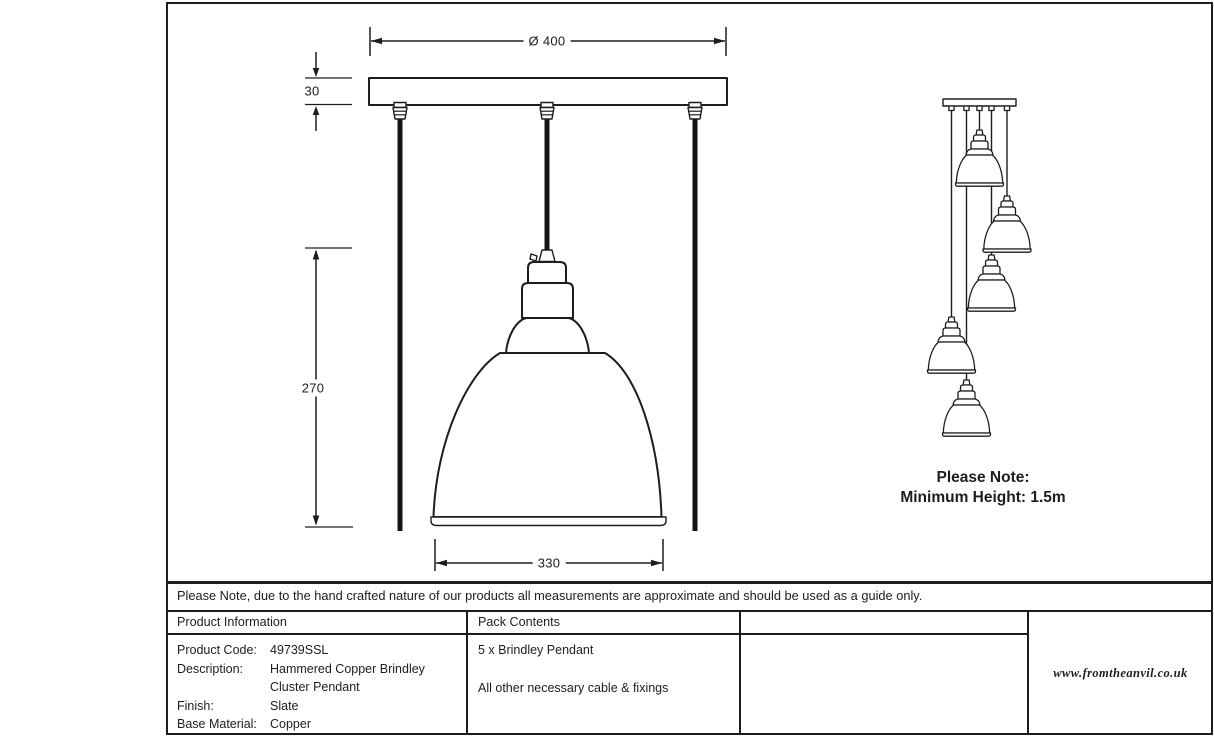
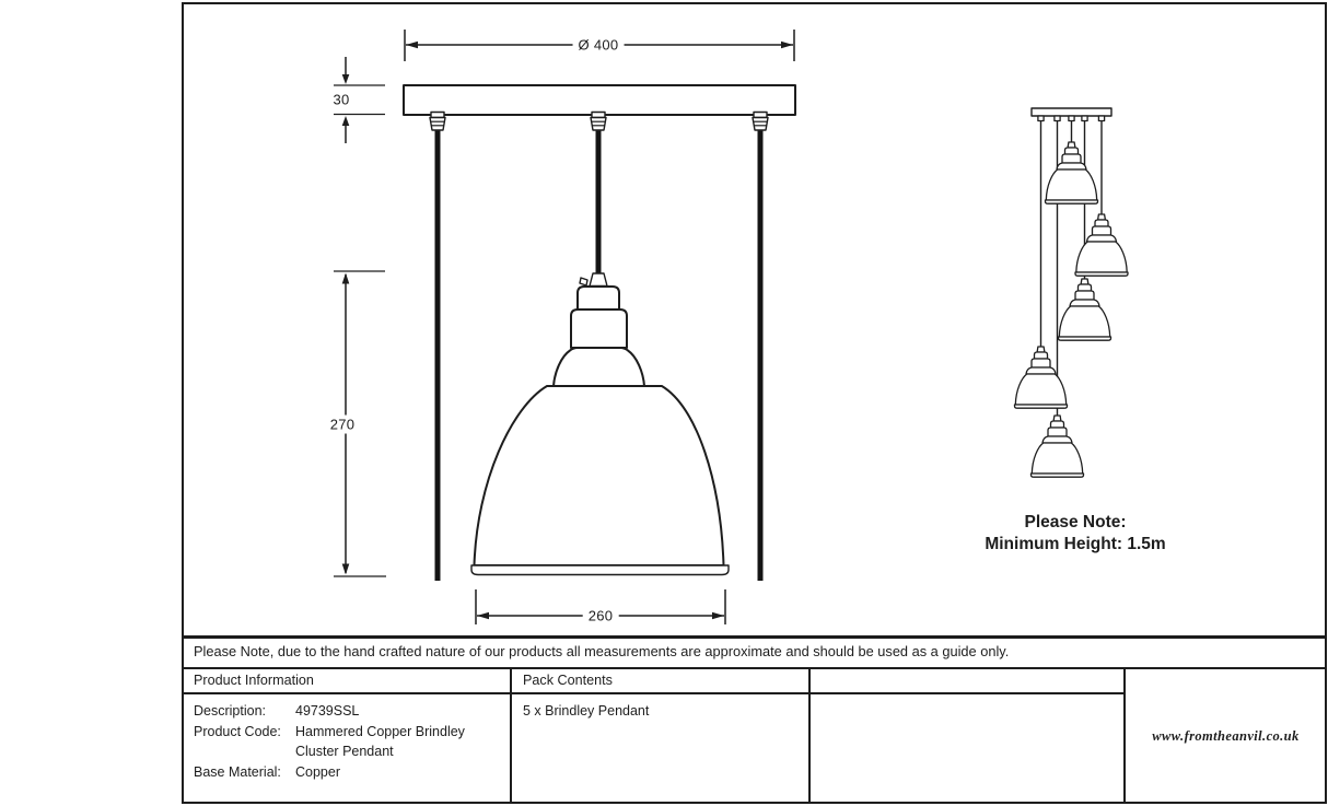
  Ø 400
  30
  270
- 330
+ 260
  Please Note:
  Minimum Height: 1.5m
  Please Note, due to the hand crafted nature of our products all measurements are approximate and should be used as a guide only.
  Product Information
  Pack Contents
- Product Code:
+ Description:
  49739SSL
- Description:
+ Product Code:
  Hammered Copper Brindley
  Cluster Pendant
- Finish:
- Slate
  Base Material:
  Copper
  5 x Brindley Pendant
- All other necessary cable & fixings
  www.fromtheanvil.co.uk
